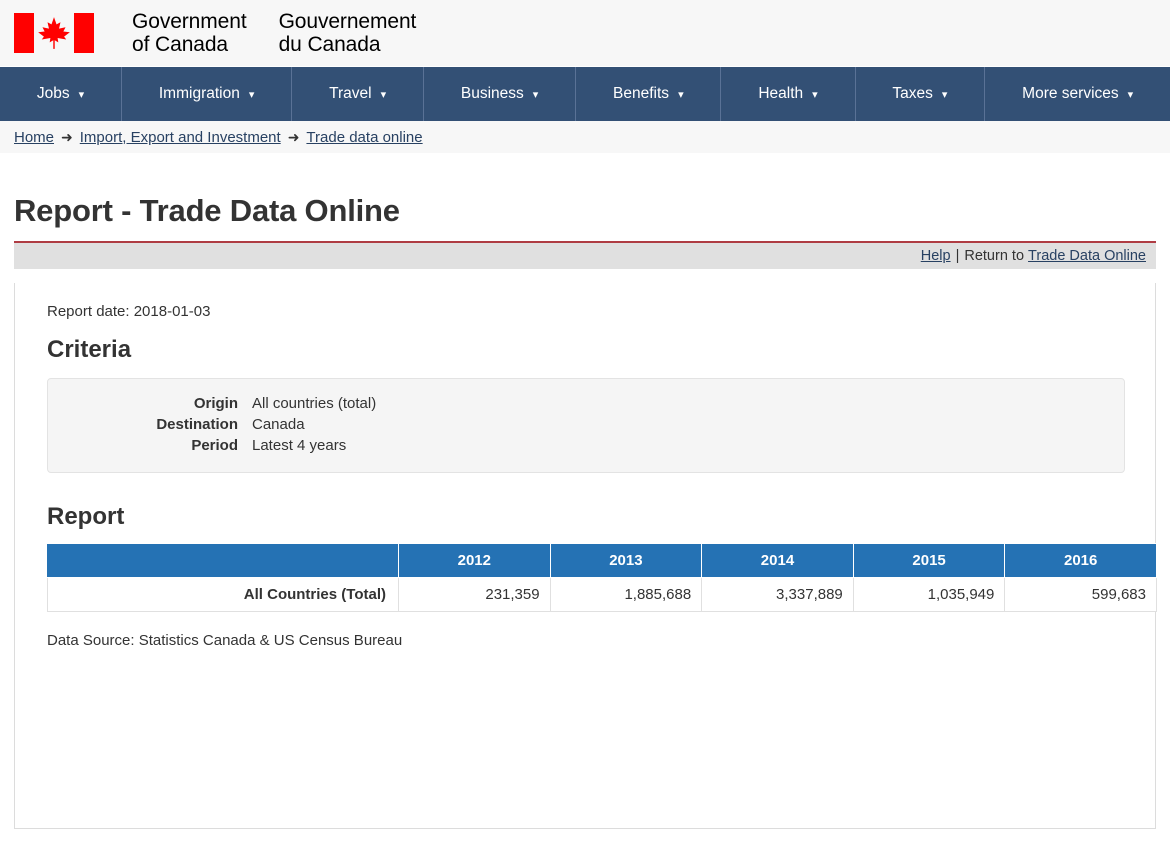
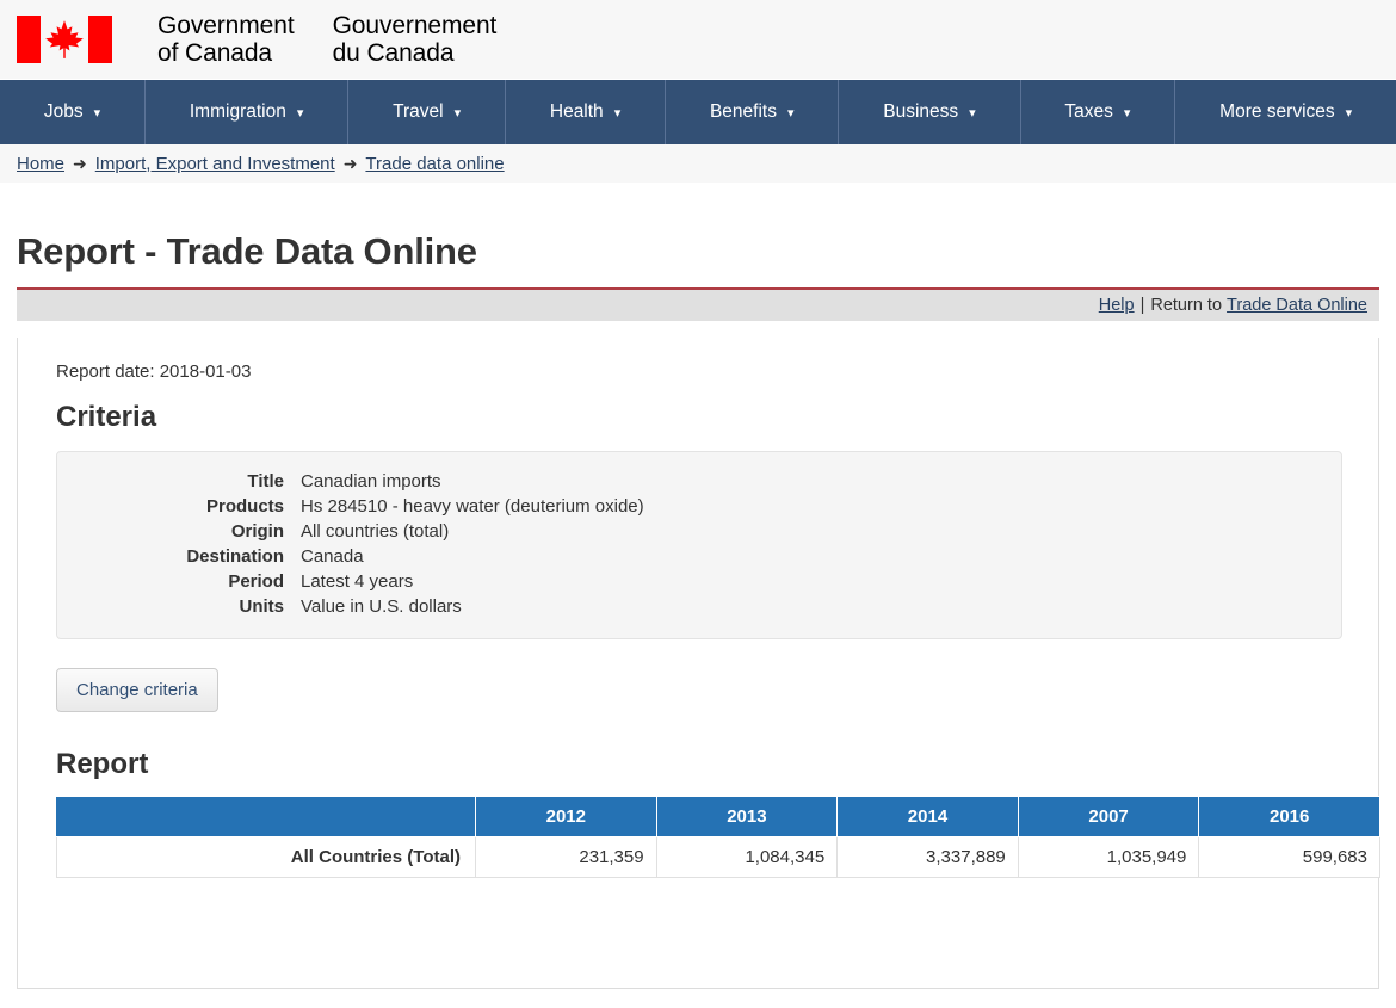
  Government
  of Canada
  Gouvernement
  du Canada
  Jobs
  ▾
  Immigration
  ▾
  Travel
  ▾
- Business
+ Health
  ▾
  Benefits
  ▾
- Health
+ Business
  ▾
  Taxes
  ▾
  More services
  ▾
  Home
  ➜
  Import, Export and Investment
  ➜
  Trade data online
  Report - Trade Data Online
  Help
  |
  Return to
  Trade Data Online
  Report date: 2018-01-03
  Criteria
+ Title	Canadian imports
+ Products	Hs 284510 - heavy water (deuterium oxide)
  Origin	All countries (total)
  Destination	Canada
  Period	Latest 4 years
+ Units	Value in U.S. dollars
+ Change criteria
  Report
- 	2012	2013	2014	2015	2016
+ 	2012	2013	2014	2007	2016
- All Countries (Total)	231,359	1,885,688	3,337,889	1,035,949	599,683
+ All Countries (Total)	231,359	1,084,345	3,337,889	1,035,949	599,683
- Data Source: Statistics Canada & US Census Bureau
